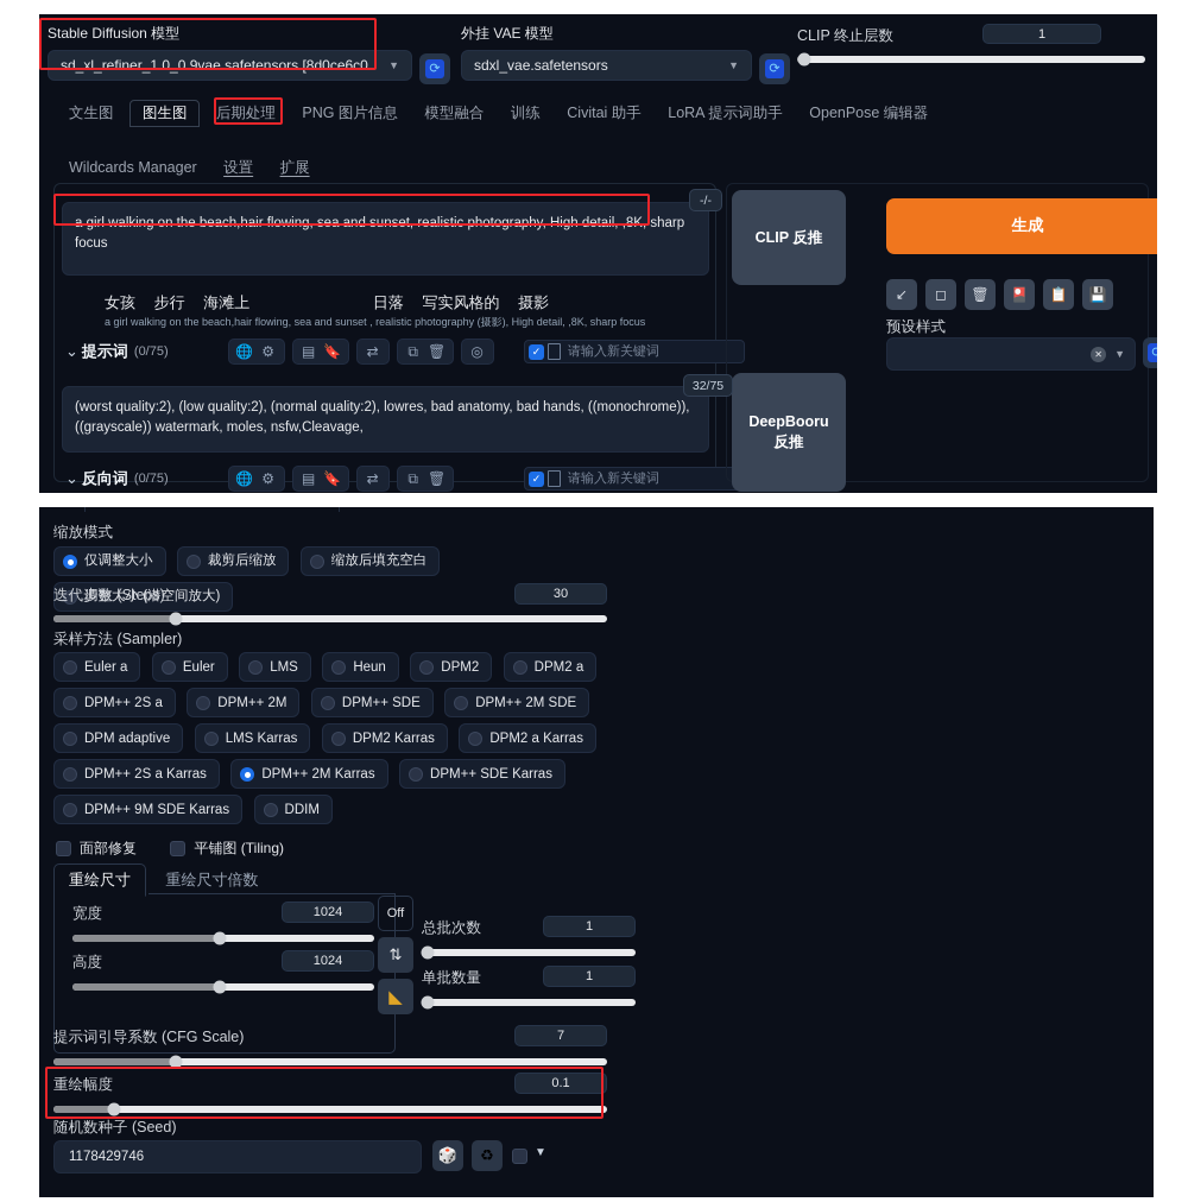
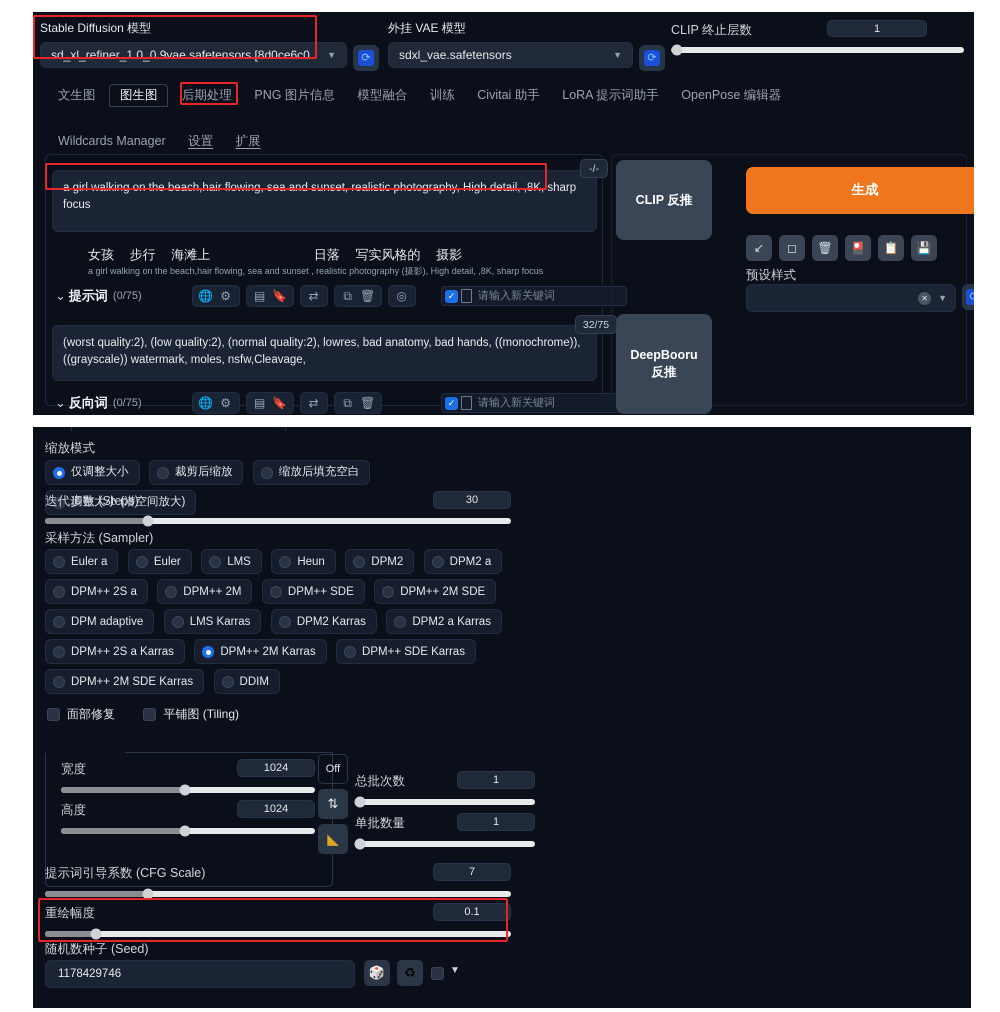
  Stable Diffusion 模型
  sd_xl_refiner_1.0_0.9vae.safetensors [8d0ce6c0
  ▼
  ⟳
  外挂 VAE 模型
  sdxl_vae.safetensors
  ▼
  ⟳
  CLIP 终止层数
  1
  文生图 图生图 后期处理 PNG 图片信息 模型融合 训练 Civitai 助手 LoRA 提示词助手 OpenPose 编辑器
  Wildcards Manager 设置 扩展
  -/-
  a girl walking on the beach,hair flowing, sea and sunset, realistic photography, High detail, ,8K, sharp focus
  女孩 步行 海滩上 日落 写实风格的 摄影
  a girl walking on the beach,hair flowing, sea and sunset , realistic photography (摄影), High detail, ,8K, sharp focus
  ⌄
  提示词
  (0/75)
  🌐
  ⚙
  ▤
  🔖
  ⇄
  ⧉
  🗑
  ◎
  ✓
  请输入新关键词
  32/75
  (worst quality:2), (low quality:2), (normal quality:2), lowres, bad anatomy, bad hands, ((monochrome)), ((grayscale)) watermark, moles, nsfw,Cleavage,
  ⌄
  反向词
  (0/75)
  🌐
  ⚙
  ▤
  🔖
  ⇄
  ⧉
  🗑
  ✓
  请输入新关键词
  CLIP 反推
  DeepBooru
  反推
  生成
  ↙
  ◻
  🗑
  🎴
  📋
  💾
  预设样式
  ✕
  ▼
  缩放模式
  仅调整大小
  裁剪后缩放
  缩放后填充空白
  调整大小 (潜空间放大)
  迭代步数 (Steps)
  30
  采样方法 (Sampler)
  Euler a
  Euler
  LMS
  Heun
  DPM2
  DPM2 a
  DPM++ 2S a
  DPM++ 2M
  DPM++ SDE
  DPM++ 2M SDE
  DPM adaptive
  LMS Karras
  DPM2 Karras
  DPM2 a Karras
  DPM++ 2S a Karras
  DPM++ 2M Karras
  DPM++ SDE Karras
- DPM++ 9M SDE Karras
+ DPM++ 2M SDE Karras
  DDIM
  面部修复
  平铺图 (Tiling)
- 重绘尺寸 重绘尺寸倍数
  宽度
  1024
  高度
  1024
  Off
  ⇅
  ◣
  总批次数
  1
  单批数量
  1
  提示词引导系数 (CFG Scale)
  7
  重绘幅度
  0.1
  随机数种子 (Seed)
  1178429746
  🎲
  ♻
  ▼
